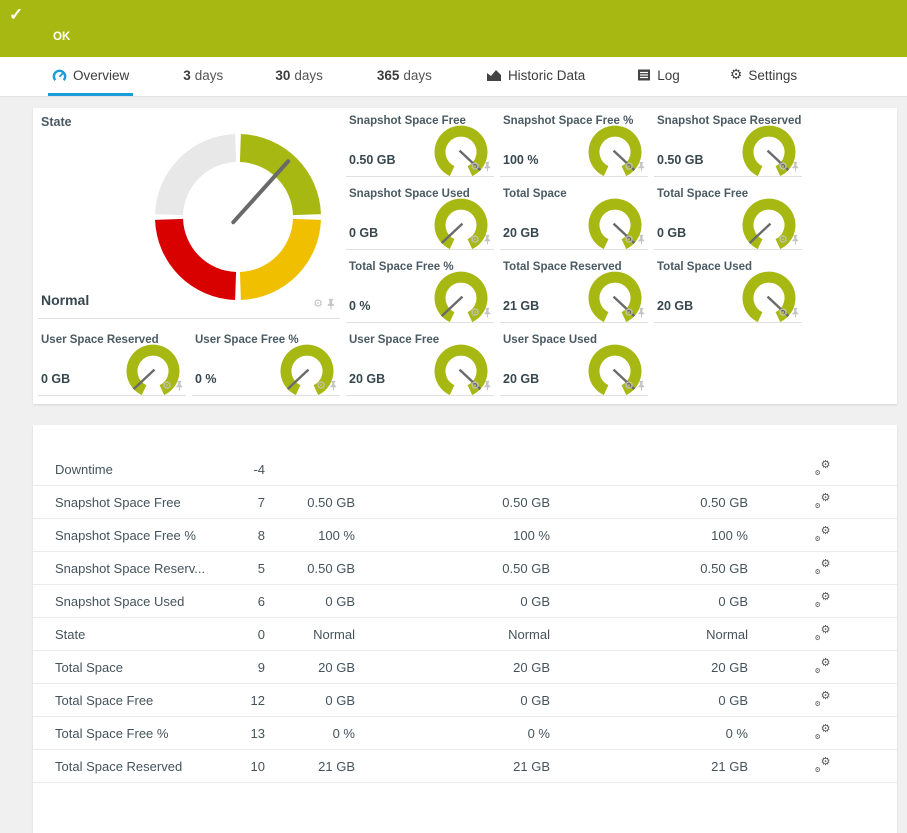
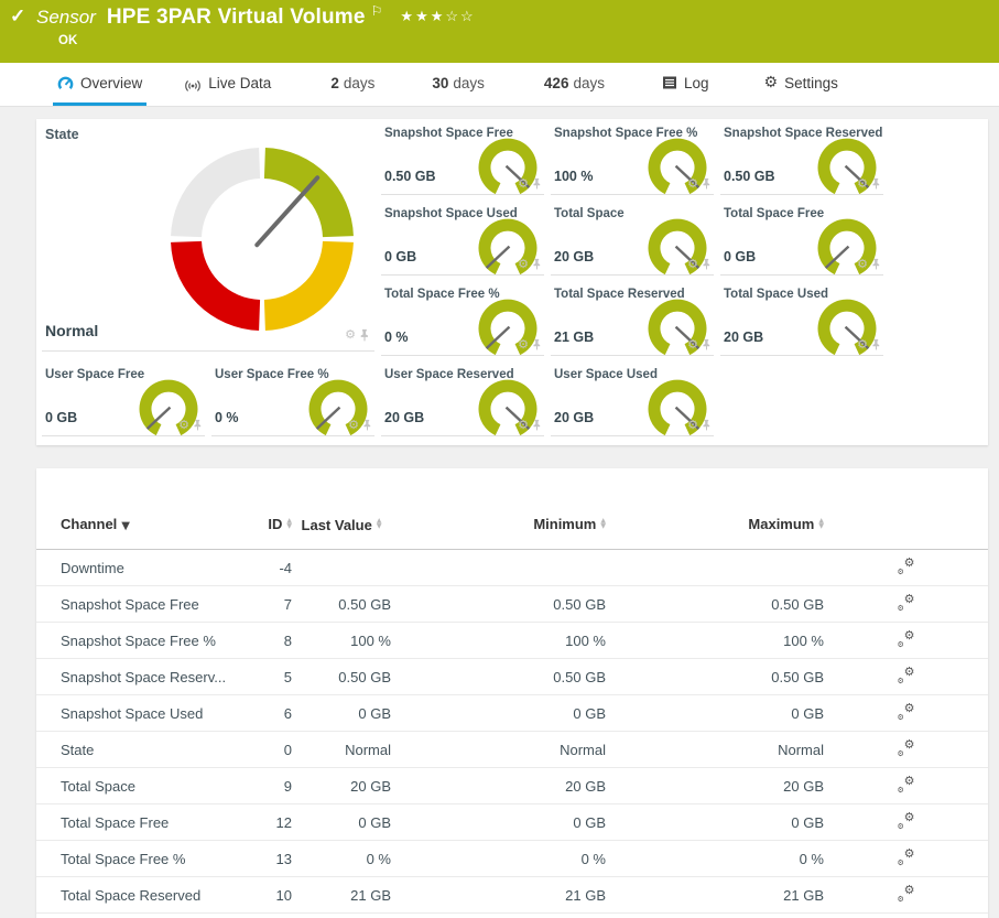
  ✓
+ Sensor
+ HPE 3PAR Virtual Volume
+ ⚐
+ ★★★☆☆
  OK
  Overview
+ Live Data
- 3
+ 2
  days
  30
  days
- 365
+ 426
  days
- Historic Data
  Log
  ⚙
  Settings
  State
  Normal
  ⚙
  Snapshot Space Free
  0.50 GB
  ⚙
  Snapshot Space Free %
  100 %
  ⚙
  Snapshot Space Reserved
  0.50 GB
  ⚙
  Snapshot Space Used
  0 GB
  ⚙
  Total Space
  20 GB
  ⚙
  Total Space Free
  0 GB
  ⚙
  Total Space Free %
  0 %
  ⚙
  Total Space Reserved
  21 GB
  ⚙
  Total Space Used
  20 GB
  ⚙
- User Space Reserved
+ User Space Free
  0 GB
  ⚙
  User Space Free %
  0 %
  ⚙
- User Space Free
+ User Space Reserved
  20 GB
  ⚙
  User Space Used
  20 GB
  ⚙
+ Channel ▼
+ ID
+ Last Value
+ Minimum
+ Maximum
  Downtime
  -4
  ⚙
  ⚙
  Snapshot Space Free
  7
  0.50 GB
  0.50 GB
  0.50 GB
  ⚙
  ⚙
  Snapshot Space Free %
  8
  100 %
  100 %
  100 %
  ⚙
  ⚙
  Snapshot Space Reserv...
  5
  0.50 GB
  0.50 GB
  0.50 GB
  ⚙
  ⚙
  Snapshot Space Used
  6
  0 GB
  0 GB
  0 GB
  ⚙
  ⚙
  State
  0
  Normal
  Normal
  Normal
  ⚙
  ⚙
  Total Space
  9
  20 GB
  20 GB
  20 GB
  ⚙
  ⚙
  Total Space Free
  12
  0 GB
  0 GB
  0 GB
  ⚙
  ⚙
  Total Space Free %
  13
  0 %
  0 %
  0 %
  ⚙
  ⚙
  Total Space Reserved
  10
  21 GB
  21 GB
  21 GB
  ⚙
  ⚙
